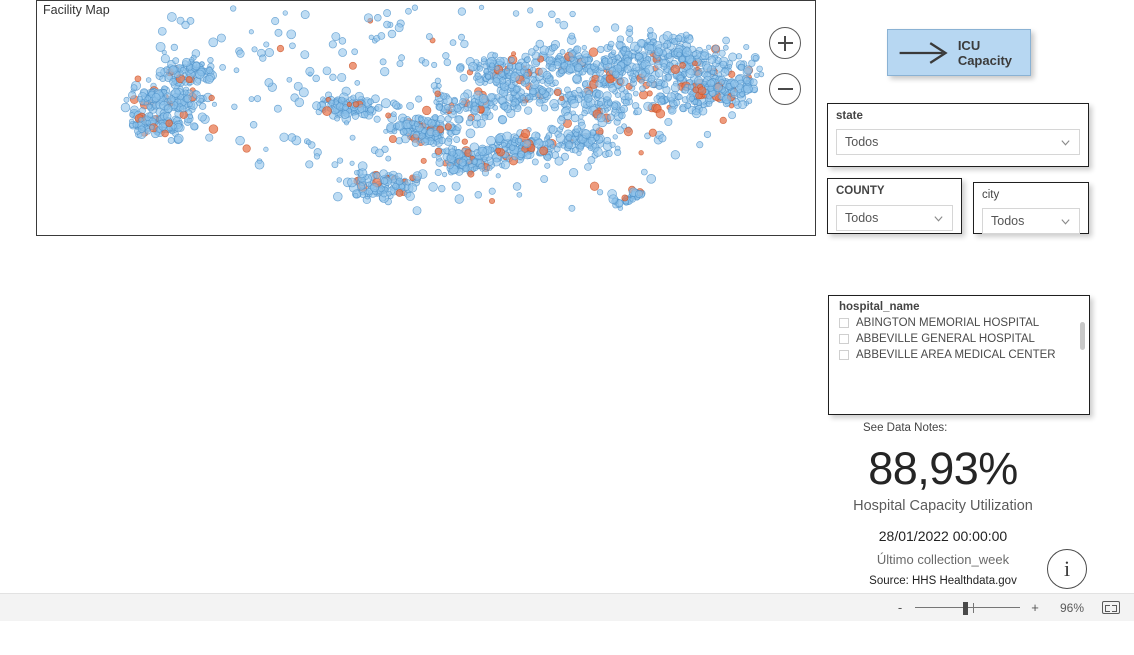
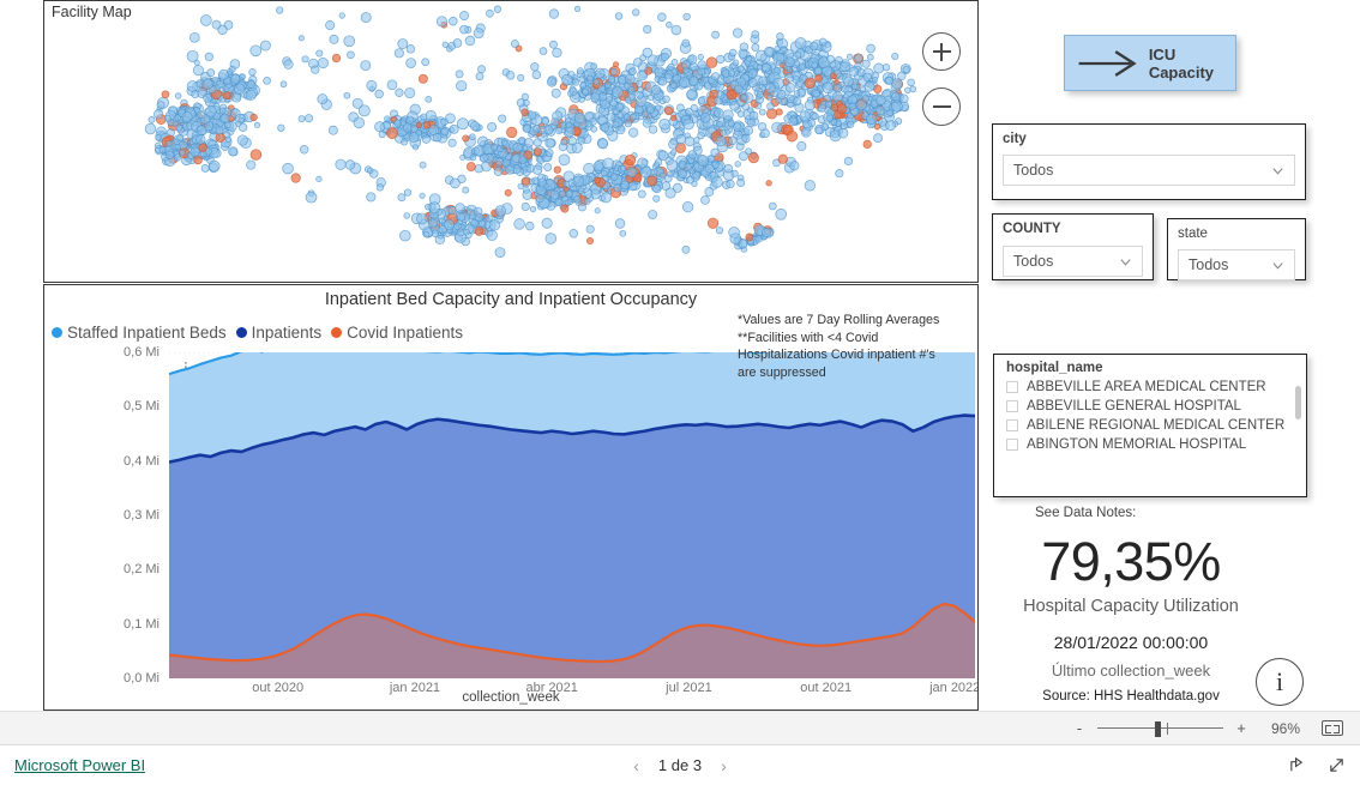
  Facility Map
+ Inpatient Bed Capacity and Inpatient Occupancy
+ Staffed Inpatient Beds
+ Inpatients
+ Covid Inpatients
+ *Values are 7 Day Rolling Averages
+ **Facilities with <4 Covid
+ Hospitalizations Covid inpatient #'s
+ are suppressed
+ 0,0 Mi
+ 0,1 Mi
+ 0,2 Mi
+ 0,3 Mi
+ 0,4 Mi
+ 0,5 Mi
+ 0,6 Mi
+ out 2020
+ jan 2021
+ abr 2021
+ jul 2021
+ out 2021
+ jan 2022
+ collection_week
  ICU Capacity
- state
+ city
  Todos
  COUNTY
  Todos
- city
+ state
  Todos
  hospital_name
- ABINGTON MEMORIAL HOSPITAL
+ ABBEVILLE AREA MEDICAL CENTER
  ABBEVILLE GENERAL HOSPITAL
+ ABILENE REGIONAL MEDICAL CENTER
- ABBEVILLE AREA MEDICAL CENTER
+ ABINGTON MEMORIAL HOSPITAL
  See Data Notes:
- 88,93%
+ 79,35%
  Hospital Capacity Utilization
  28/01/2022 00:00:00
  Último collection_week
  Source: HHS Healthdata.gov
  i
  -
  +
  96%
+ Microsoft Power BI
+ ‹
+ 1 de 3
+ ›
